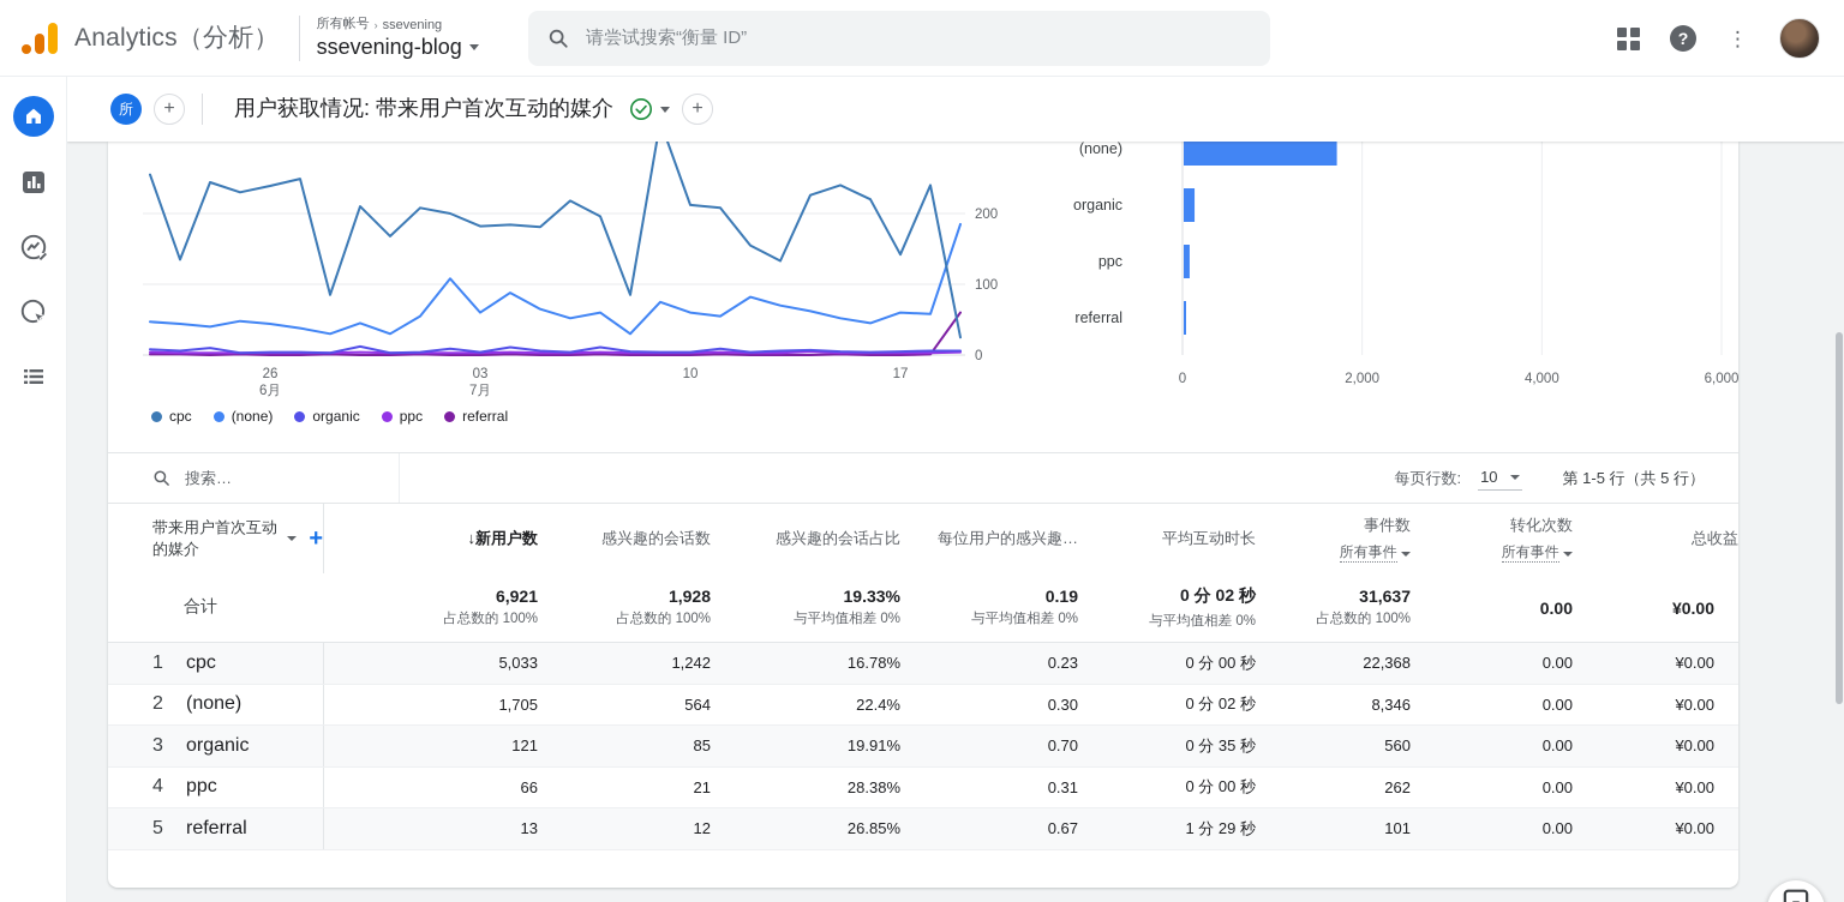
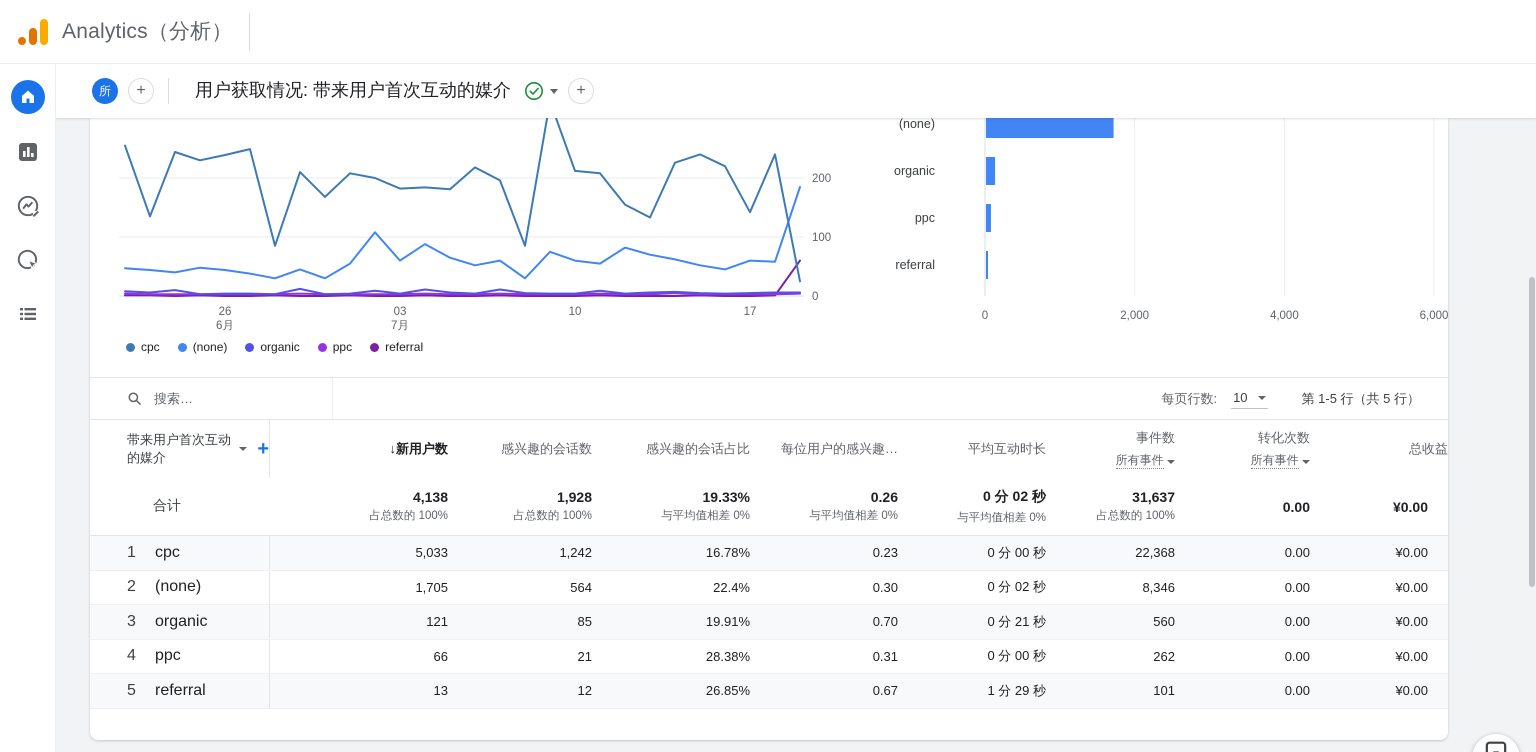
  Analytics（分析）
- 所有帐号
- ›
- ssevening
- ssevening-blog
- 请尝试搜索“衡量 ID”
- ?
- ⋮
  所
  +
  用户获取情况: 带来用户首次互动的媒介
  +
  0
  100
  200
  26
  6月
  03
  7月
  10
  17
  0
  2,000
  4,000
  6,000
  (none)
  organic
  ppc
  referral
  cpc
  (none)
  organic
  ppc
  referral
  搜索…
  每页行数:
  10
  第 1-5 行（共 5 行）
  带来用户首次互动的媒介
  +
  ↓新用户数
  感兴趣的会话数
  感兴趣的会话占比
  每位用户的感兴趣…
  平均互动时长
  事件数
  所有事件
  转化次数
  所有事件
  总收益
  合计
- 6,921
+ 4,138
  占总数的 100%
  1,928
  占总数的 100%
  19.33%
  与平均值相差 0%
- 0.19
+ 0.26
  与平均值相差 0%
  0 分 02 秒
  与平均值相差 0%
  31,637
  占总数的 100%
  0.00
  ¥0.00
  1
  cpc
  5,033
  1,242
  16.78%
  0.23
  0 分 00 秒
  22,368
  0.00
  ¥0.00
  2
  (none)
  1,705
  564
  22.4%
  0.30
  0 分 02 秒
  8,346
  0.00
  ¥0.00
  3
  organic
  121
  85
  19.91%
  0.70
- 0 分 35 秒
+ 0 分 21 秒
  560
  0.00
  ¥0.00
  4
  ppc
  66
  21
  28.38%
  0.31
  0 分 00 秒
  262
  0.00
  ¥0.00
  5
  referral
  13
  12
  26.85%
  0.67
  1 分 29 秒
  101
  0.00
  ¥0.00
